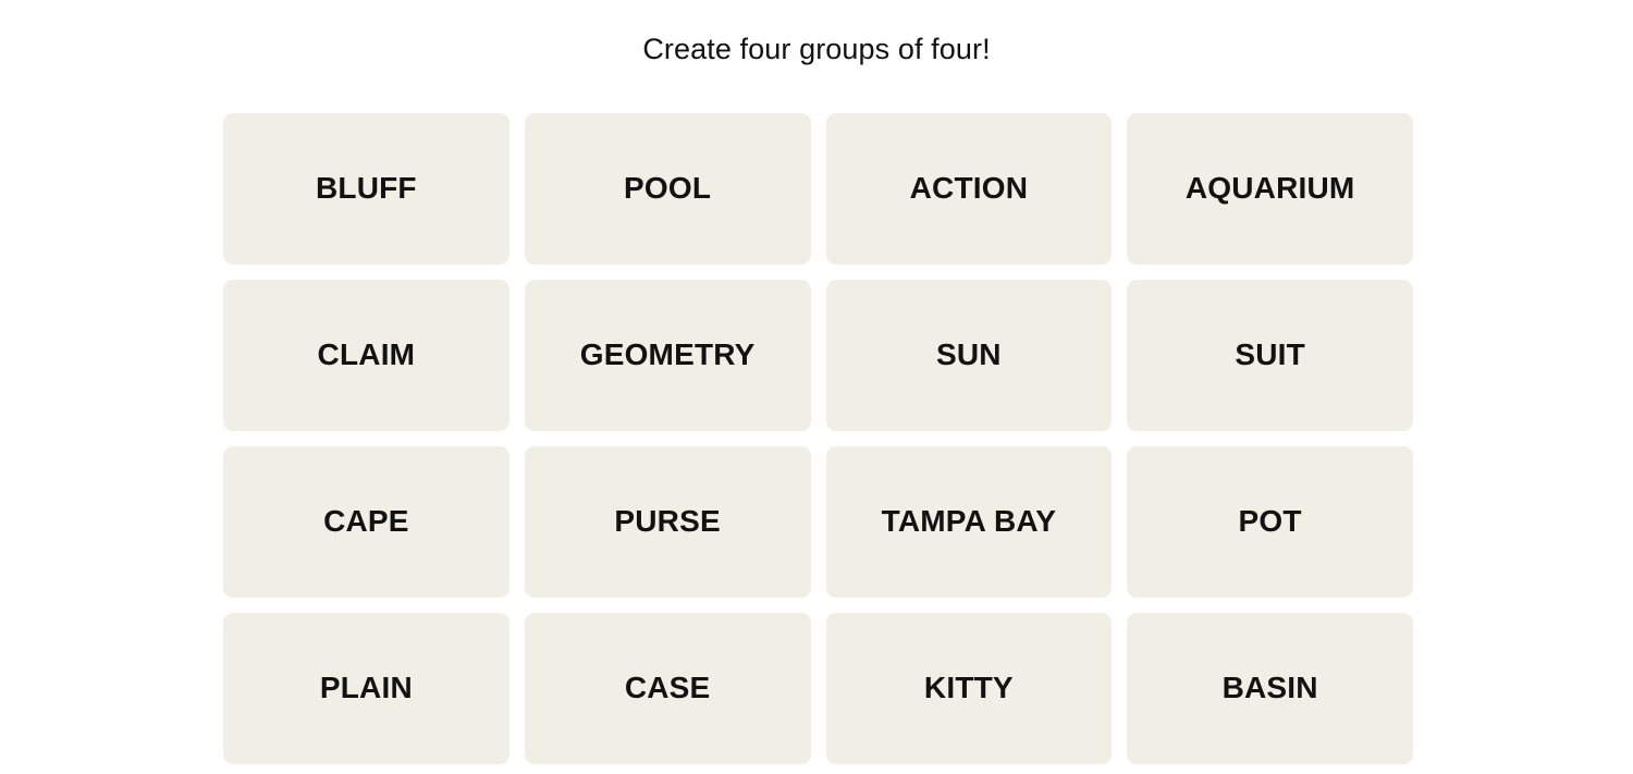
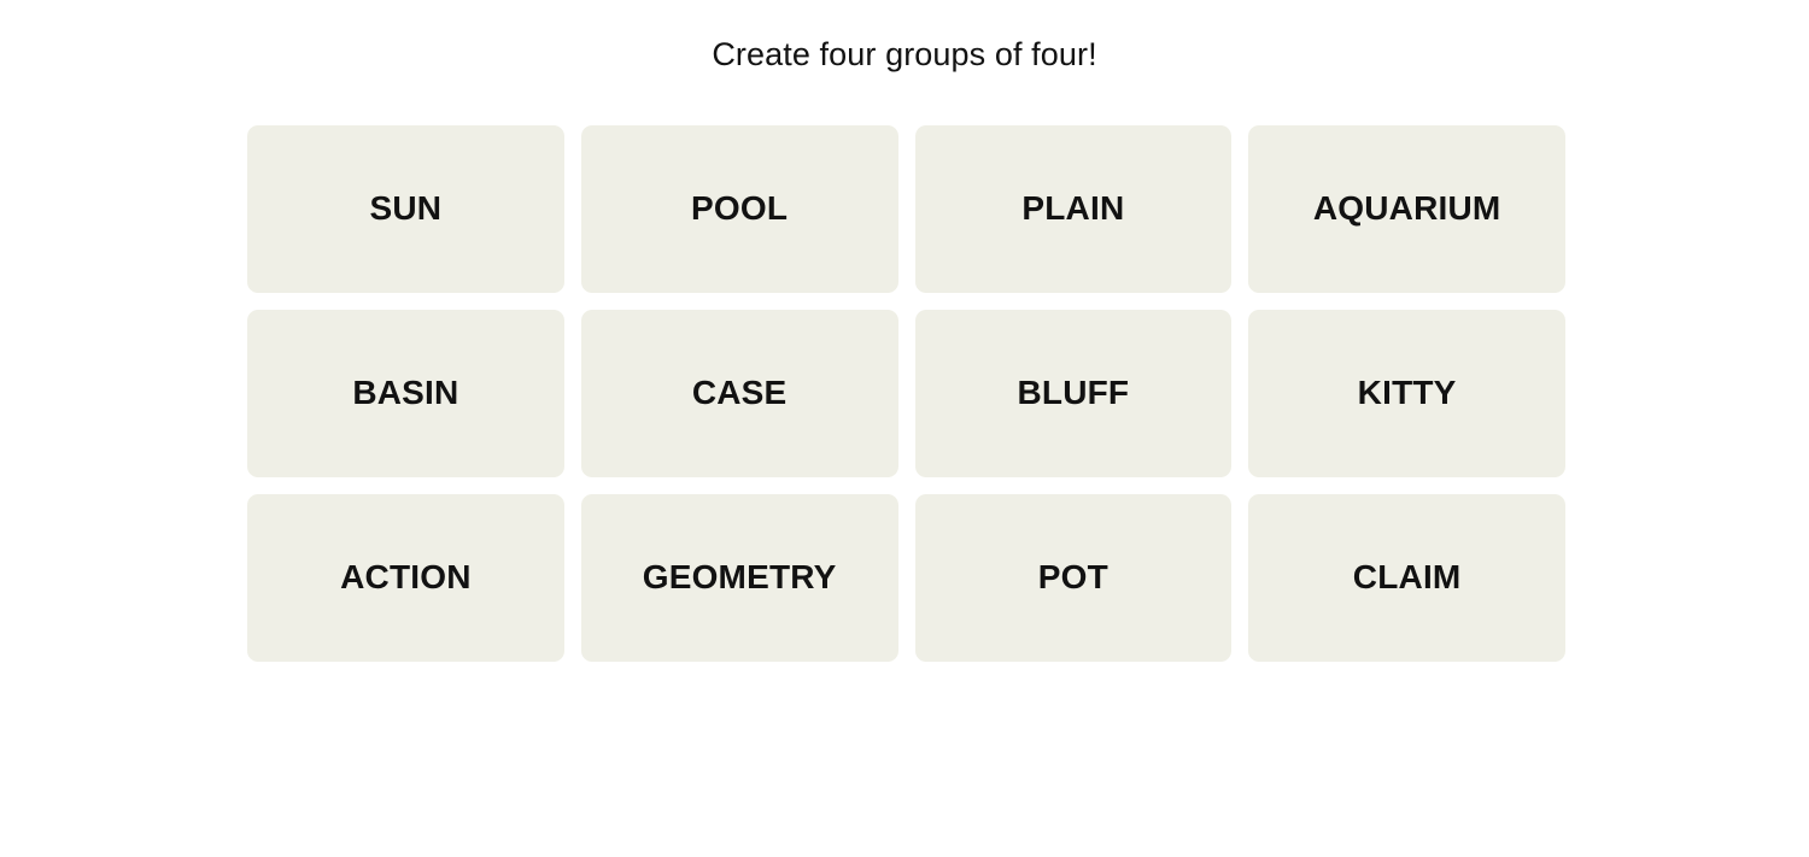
  Create four groups of four!
- BLUFF
+ SUN
  POOL
- ACTION
+ PLAIN
  AQUARIUM
- CLAIM
+ BASIN
- GEOMETRY
+ CASE
- SUN
+ BLUFF
- SUIT
- CAPE
- PURSE
- TAMPA BAY
- POT
+ KITTY
- PLAIN
+ ACTION
- CASE
+ GEOMETRY
- KITTY
+ POT
- BASIN
+ CLAIM
